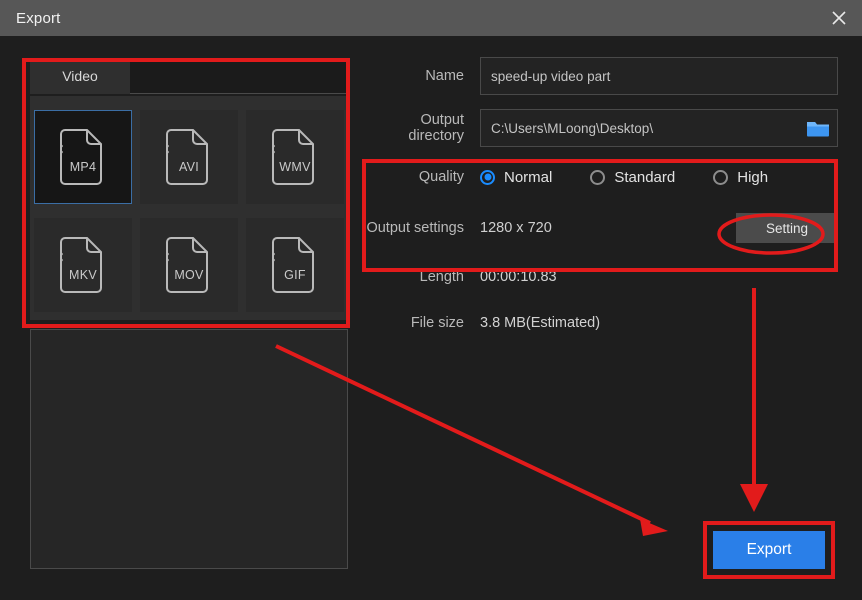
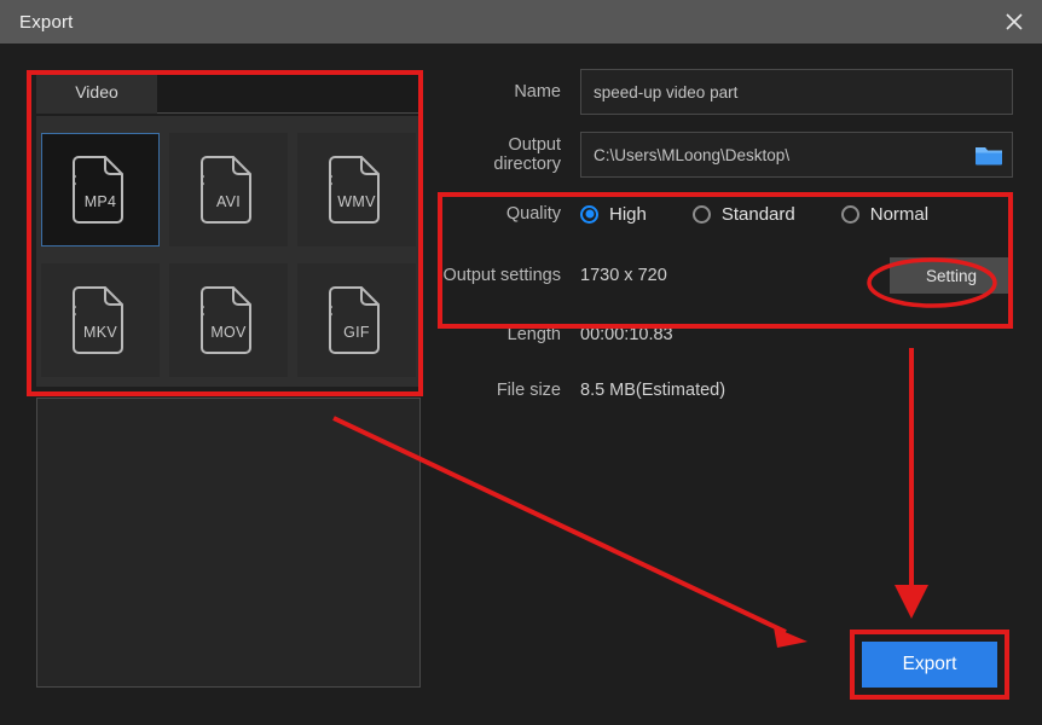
  Export
  Video
  MP4
  AVI
  WMV
  MKV
  MOV
  GIF
  Name
  speed-up video part
  Output directory
  C:\Users\MLoong\Desktop\
  Quality
- Normal
+ High
  Standard
- High
+ Normal
  Output settings
- 1280 x 720
+ 1730 x 720
  Setting
  Length
  00:00:10.83
  File size
- 3.8 MB(Estimated)
+ 8.5 MB(Estimated)
  Export
